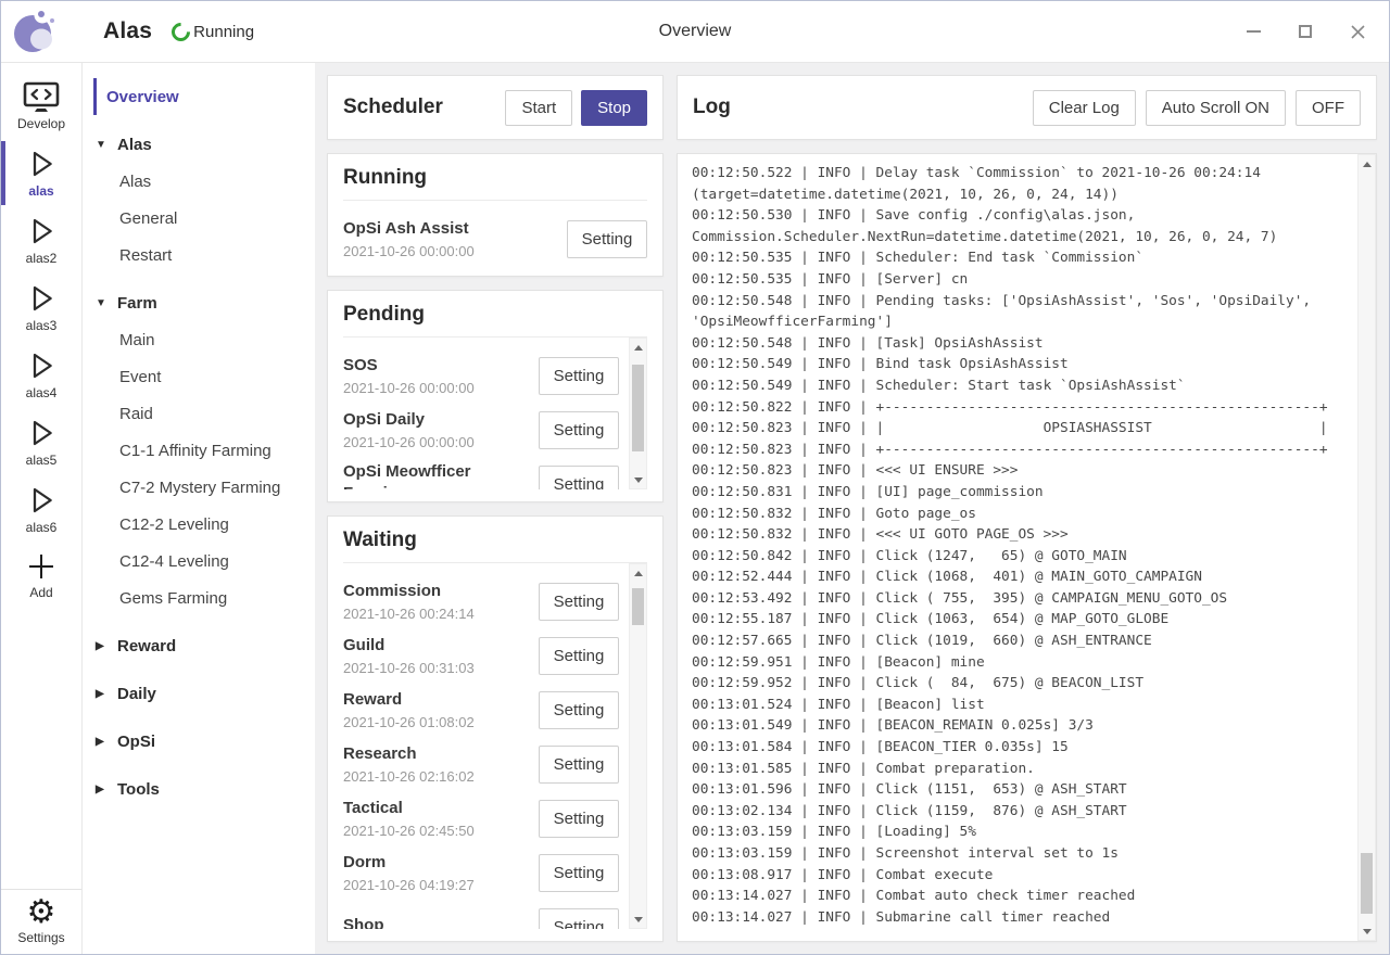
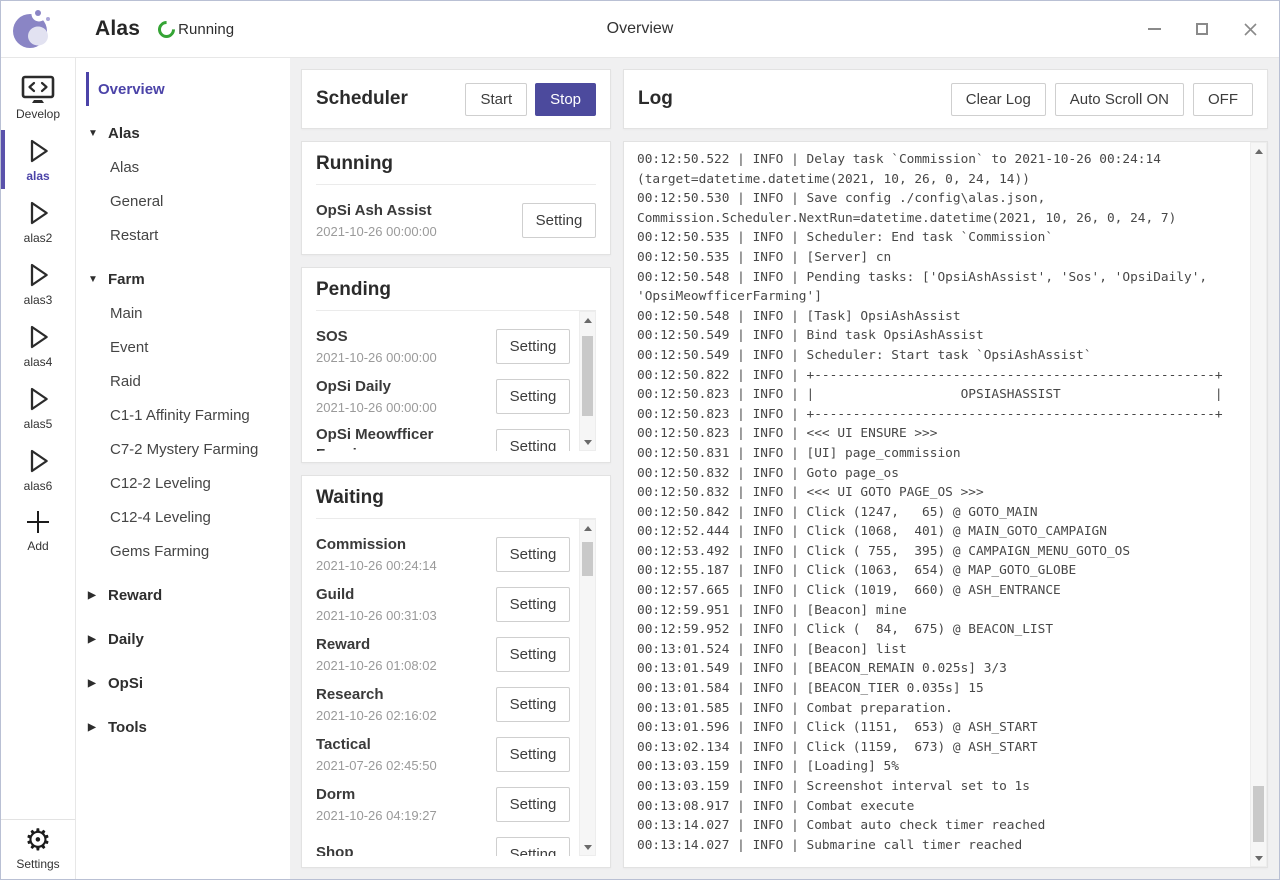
  Alas
  Running
  Overview
  Develop
  alas
  alas2
  alas3
  alas4
  alas5
  alas6
  Add
  ⚙
  Settings
  Overview
  ▼
  Alas
  Alas
  General
  Restart
  ▼
  Farm
  Main
  Event
  Raid
  C1-1 Affinity Farming
  C7-2 Mystery Farming
  C12-2 Leveling
  C12-4 Leveling
  Gems Farming
  ▶
  Reward
  ▶
  Daily
  ▶
  OpSi
  ▶
  Tools
  Scheduler
  Start
  Stop
  Running
  OpSi Ash Assist
  2021-10-26 00:00:00
  Setting
  Pending
  SOS
  2021-10-26 00:00:00
  Setting
  OpSi Daily
  2021-10-26 00:00:00
  Setting
  Setting
  Waiting
  Commission
  2021-10-26 00:24:14
  Setting
  Guild
  2021-10-26 00:31:03
  Setting
  Reward
  2021-10-26 01:08:02
  Setting
  Research
  2021-10-26 02:16:02
  Setting
  Tactical
- 2021-10-26 02:45:50
+ 2021-07-26 02:45:50
  Setting
  Dorm
  2021-10-26 04:19:27
  Setting
  Shop
  Setting
  Log
  Clear Log
  Auto Scroll ON
  OFF
  00:12:50.522 | INFO | Delay task `Commission` to 2021-10-26 00:24:14
  (target=datetime.datetime(2021, 10, 26, 0, 24, 14))
  00:12:50.530 | INFO | Save config ./config\alas.json,
  Commission.Scheduler.NextRun=datetime.datetime(2021, 10, 26, 0, 24, 7)
  00:12:50.535 | INFO | Scheduler: End task `Commission`
  00:12:50.535 | INFO | [Server] cn
  00:12:50.548 | INFO | Pending tasks: ['OpsiAshAssist', 'Sos', 'OpsiDaily',
  'OpsiMeowfficerFarming']
  00:12:50.548 | INFO | [Task] OpsiAshAssist
  00:12:50.549 | INFO | Bind task OpsiAshAssist
  00:12:50.549 | INFO | Scheduler: Start task `OpsiAshAssist`
  00:12:50.822 | INFO | +----------------------------------------------------+
  00:12:50.823 | INFO | | OPSIASHASSIST |
  00:12:50.823 | INFO | +----------------------------------------------------+
  00:12:50.823 | INFO | <<< UI ENSURE >>>
  00:12:50.831 | INFO | [UI] page_commission
  00:12:50.832 | INFO | Goto page_os
  00:12:50.832 | INFO | <<< UI GOTO PAGE_OS >>>
  00:12:50.842 | INFO | Click (1247, 65) @ GOTO_MAIN
  00:12:52.444 | INFO | Click (1068, 401) @ MAIN_GOTO_CAMPAIGN
  00:12:53.492 | INFO | Click ( 755, 395) @ CAMPAIGN_MENU_GOTO_OS
  00:12:55.187 | INFO | Click (1063, 654) @ MAP_GOTO_GLOBE
  00:12:57.665 | INFO | Click (1019, 660) @ ASH_ENTRANCE
  00:12:59.951 | INFO | [Beacon] mine
  00:12:59.952 | INFO | Click ( 84, 675) @ BEACON_LIST
  00:13:01.524 | INFO | [Beacon] list
  00:13:01.549 | INFO | [BEACON_REMAIN 0.025s] 3/3
  00:13:01.584 | INFO | [BEACON_TIER 0.035s] 15
  00:13:01.585 | INFO | Combat preparation.
  00:13:01.596 | INFO | Click (1151, 653) @ ASH_START
- 00:13:02.134 | INFO | Click (1159, 876) @ ASH_START
+ 00:13:02.134 | INFO | Click (1159, 673) @ ASH_START
  00:13:03.159 | INFO | [Loading] 5%
  00:13:03.159 | INFO | Screenshot interval set to 1s
  00:13:08.917 | INFO | Combat execute
  00:13:14.027 | INFO | Combat auto check timer reached
  00:13:14.027 | INFO | Submarine call timer reached
